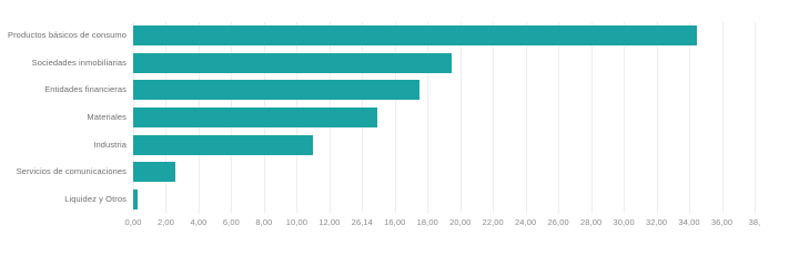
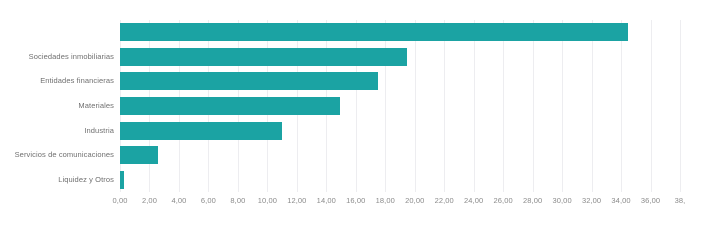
- Productos básicos de consumo
  Sociedades inmobiliarias
  Entidades financieras
  Materiales
  Industria
  Servicios de comunicaciones
  Liquidez y Otros
  0,00
  2,00
  4,00
  6,00
  8,00
  10,00
  12,00
- 26,14
+ 14,00
  16,00
  18,00
  20,00
  22,00
  24,00
  26,00
  28,00
  30,00
  32,00
  34,00
  36,00
  38,
